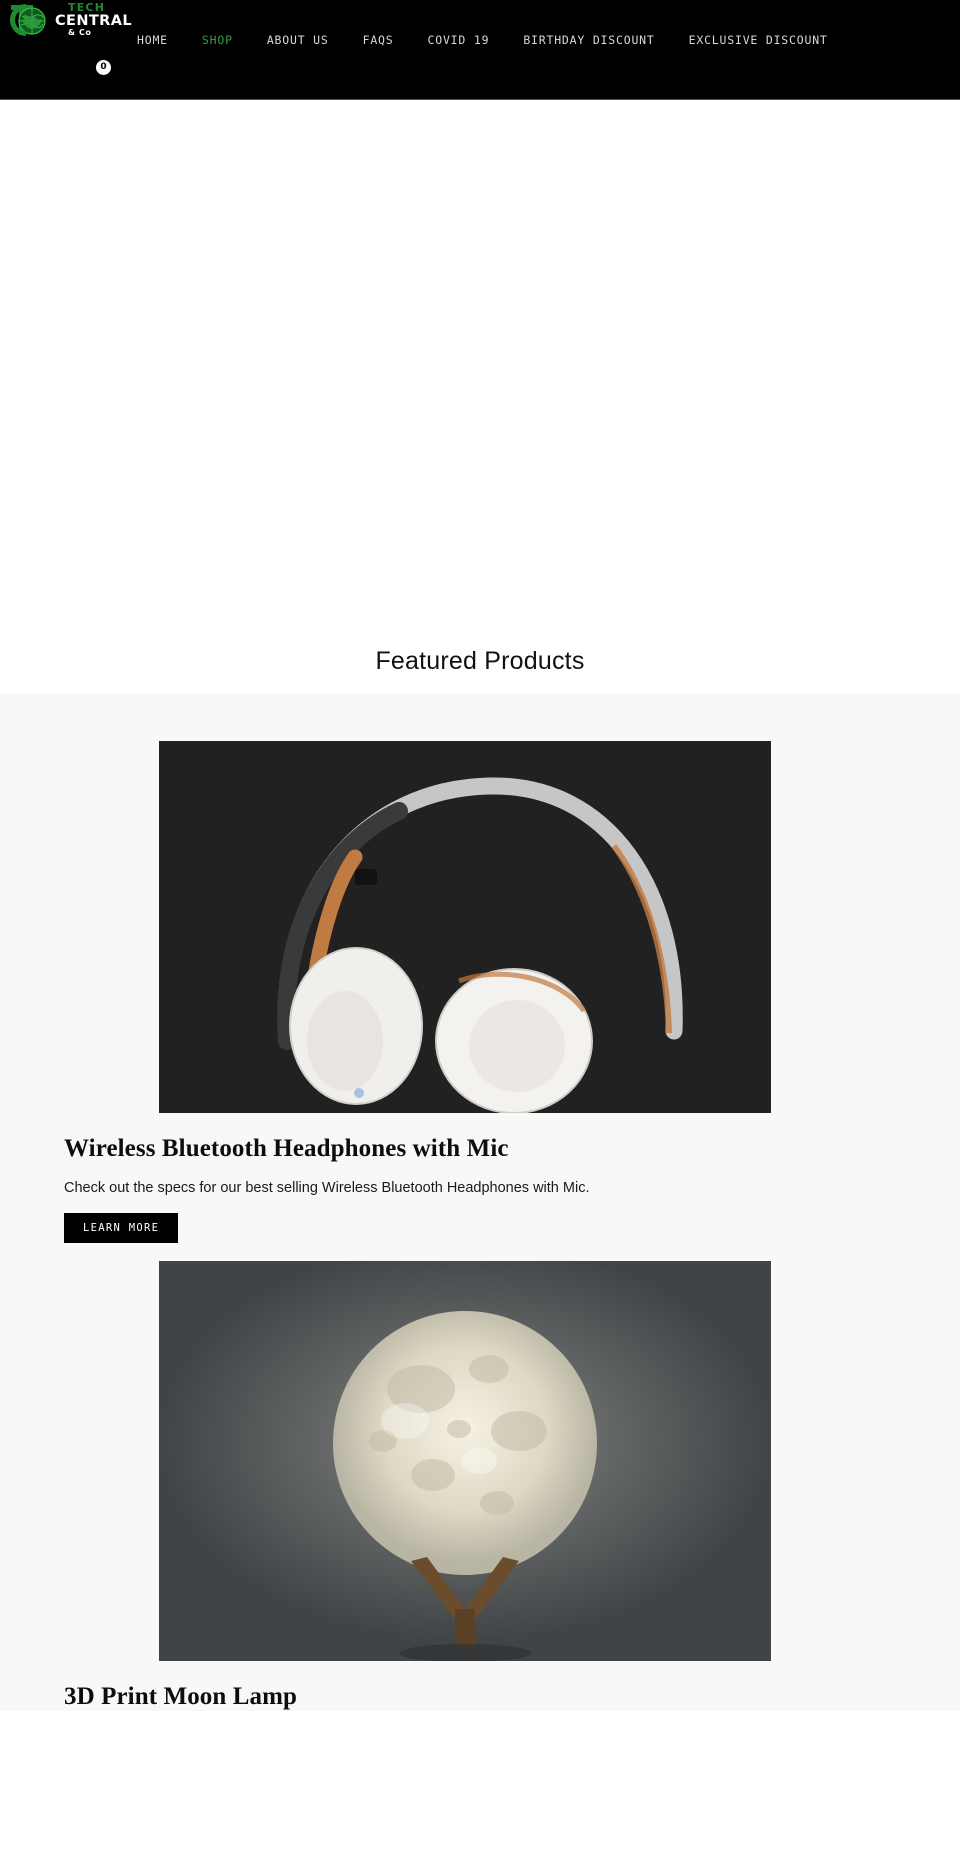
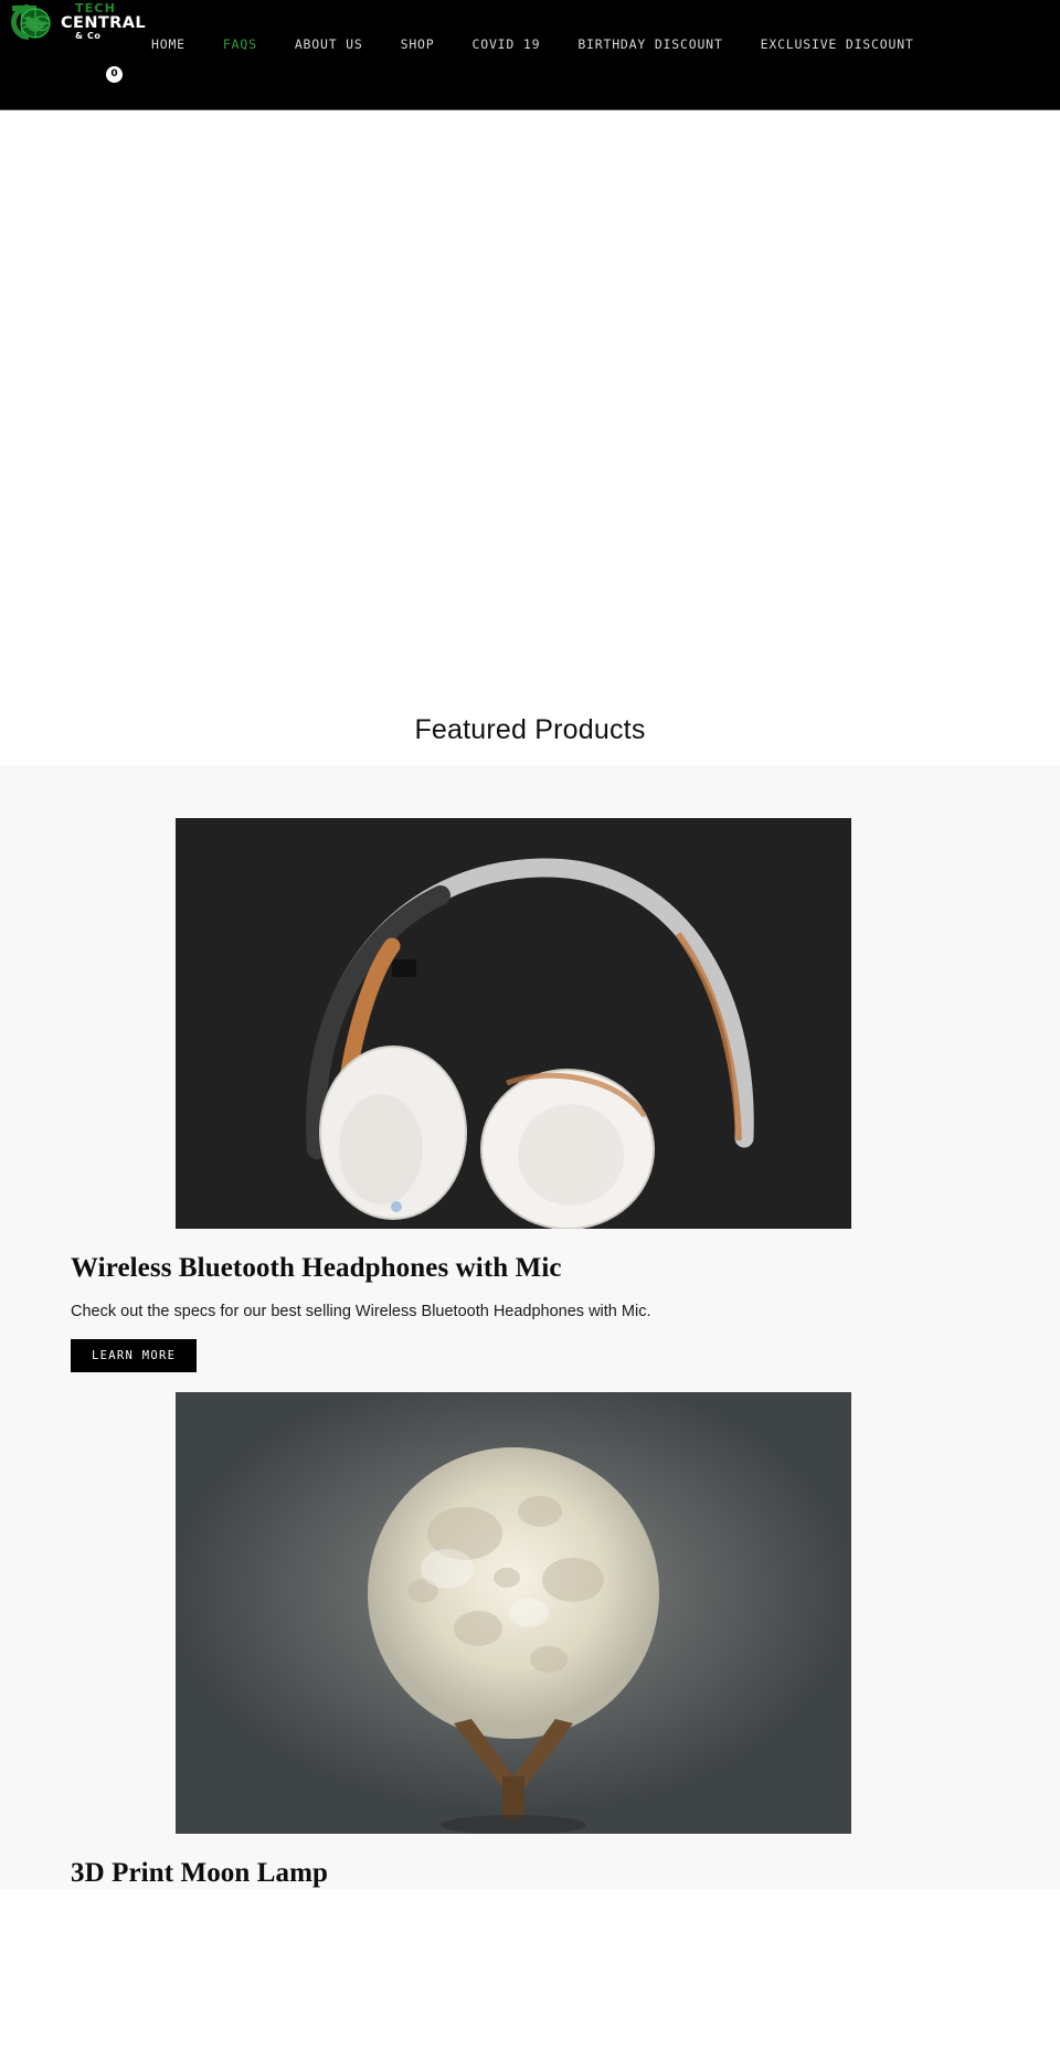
  TECH
  CENTRAL
  & Co
  HOME
- SHOP
+ FAQS
  ABOUT US
- FAQS
+ SHOP
  COVID 19
  BIRTHDAY DISCOUNT
  EXCLUSIVE DISCOUNT
  0
  Featured Products
  Wireless Bluetooth Headphones with Mic
  Check out the specs for our best selling Wireless Bluetooth Headphones with Mic.
  LEARN MORE
  3D Print Moon Lamp
